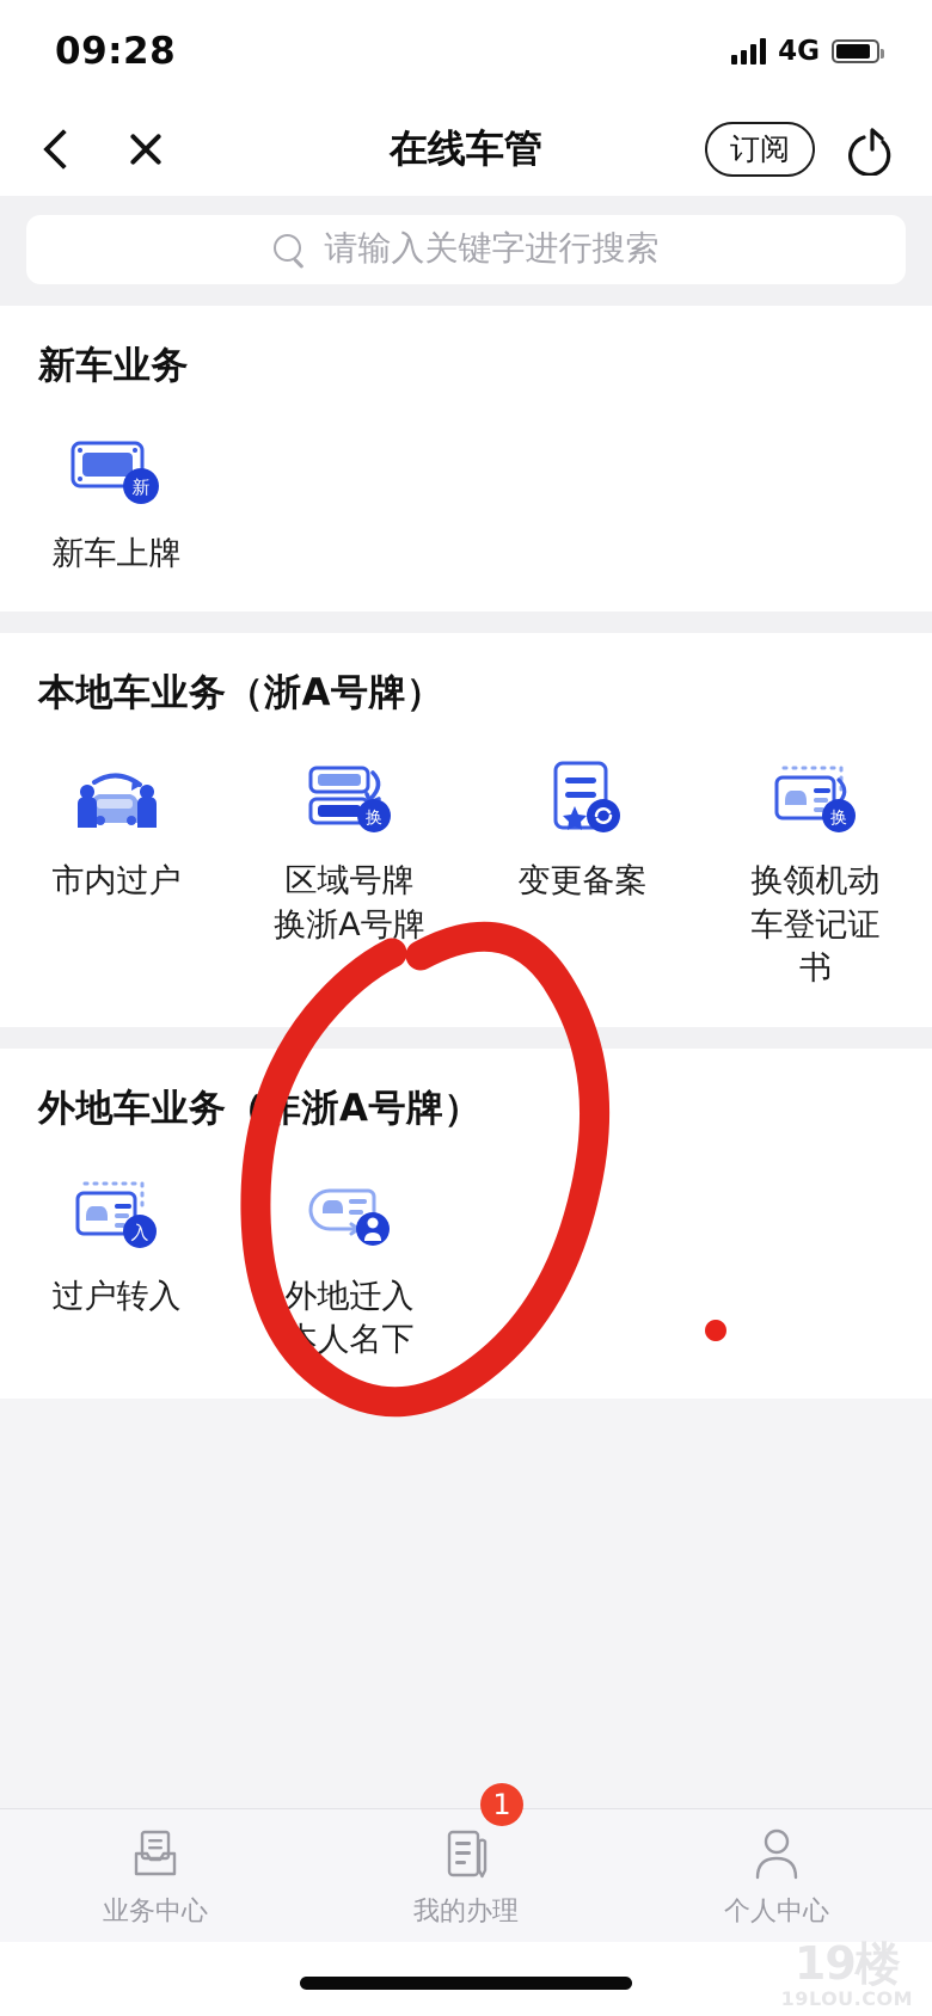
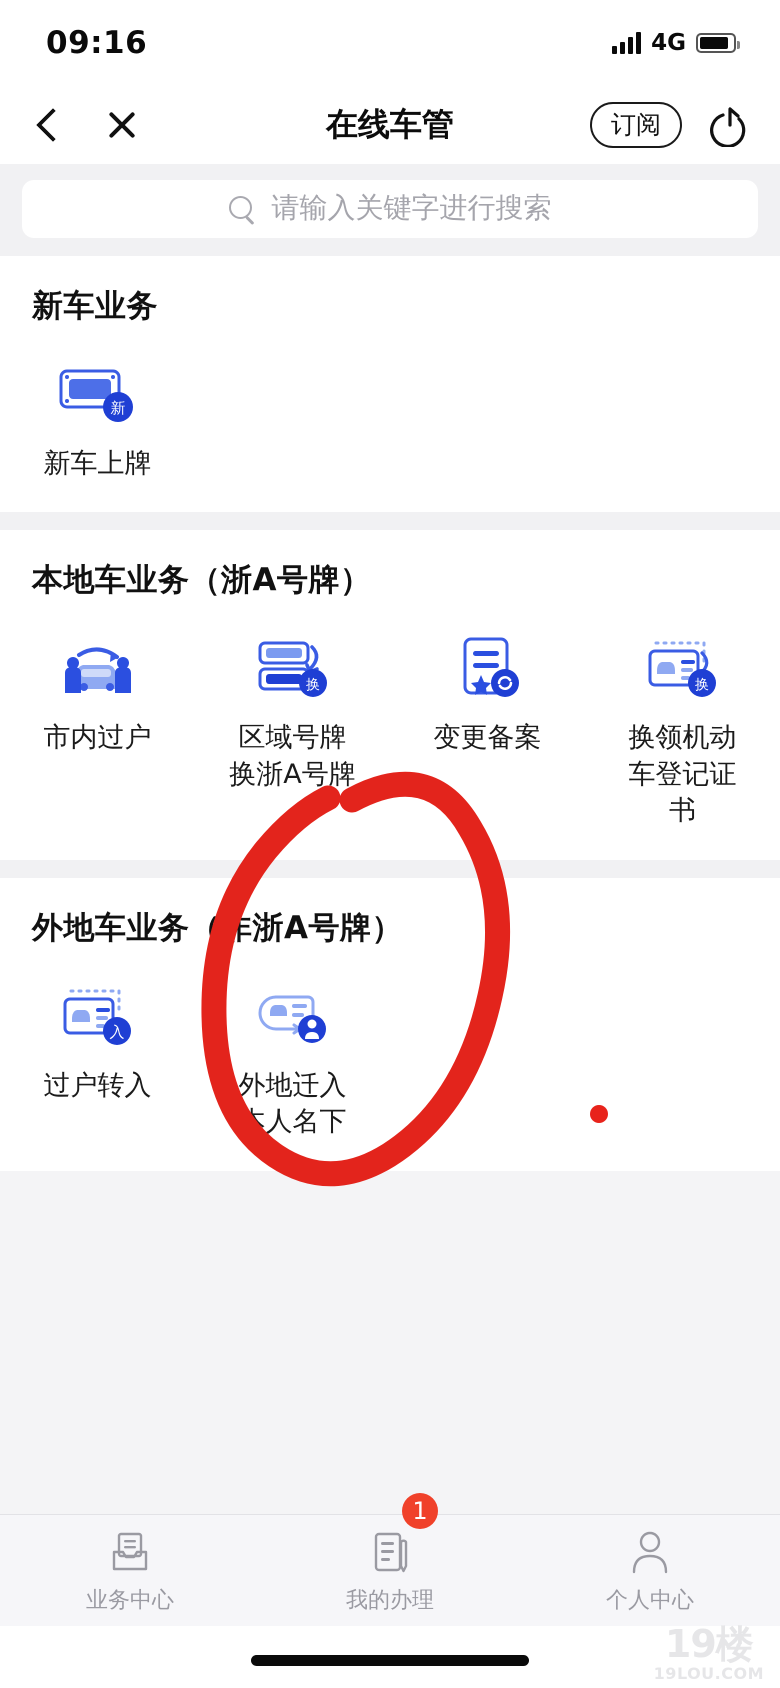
- 09:28
+ 09:16
  4G
  在线车管
  订阅
  请输入关键字进行搜索
  新车业务
  新
  新车上牌
  本地车业务（浙A号牌）
  市内过户
  换
  区域号牌
  换浙A号牌
  变更备案
  换
  换领机动
  车登记证
  书
  外地车业务（浙A号牌）
  入
  过户转入
  外地迁入
  人名下
  业务中心
  1
  我的办理
  个人中心
  19楼
  19LOU.COM
